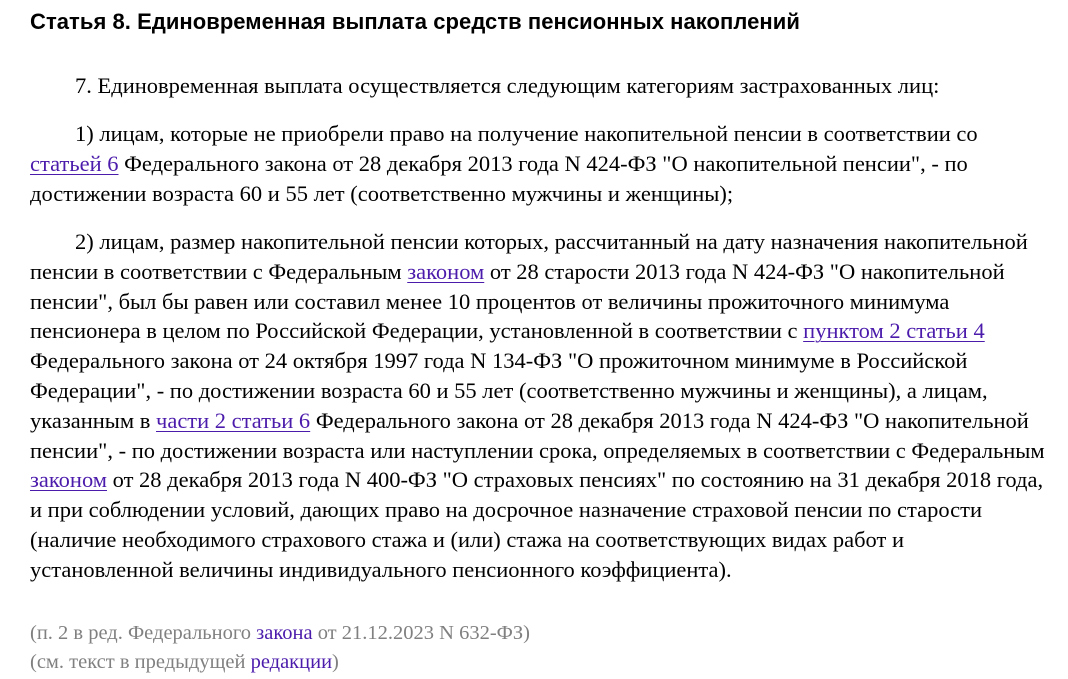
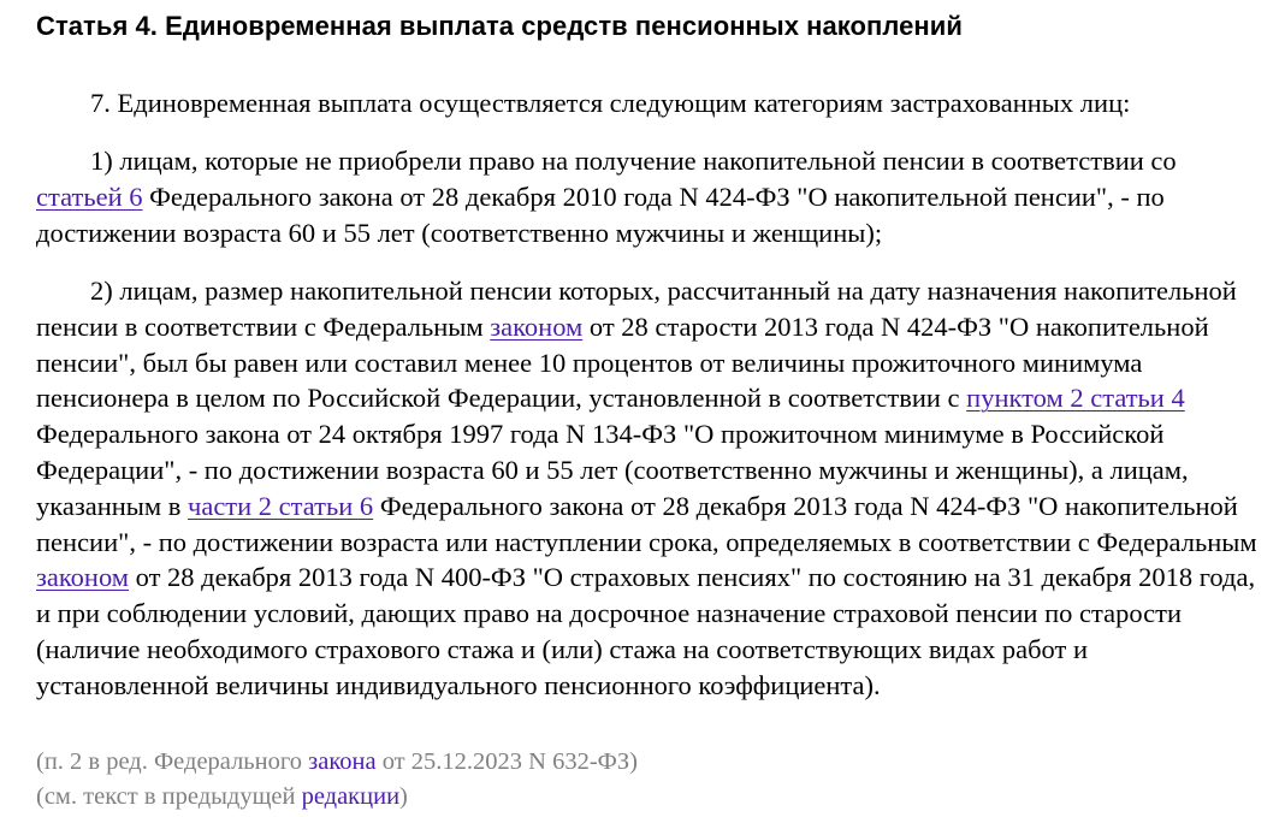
- Статья 8. Единовременная выплата средств пенсионных накоплений
+ Статья 4. Единовременная выплата средств пенсионных накоплений
  7. Единовременная выплата осуществляется следующим категориям застрахованных лиц:
- 1) лицам, которые не приобрели право на получение накопительной пенсии в соответствии со статьей 6 Федерального закона от 28 декабря 2013 года N 424-ФЗ "О накопительной пенсии", - по достижении возраста 60 и 55 лет (соответственно мужчины и женщины);
+ 1) лицам, которые не приобрели право на получение накопительной пенсии в соответствии со статьей 6 Федерального закона от 28 декабря 2010 года N 424-ФЗ "О накопительной пенсии", - по достижении возраста 60 и 55 лет (соответственно мужчины и женщины);
  2) лицам, размер накопительной пенсии которых, рассчитанный на дату назначения накопительной пенсии в соответствии с Федеральным законом от 28 старости 2013 года N 424-ФЗ "О накопительной пенсии", был бы равен или составил менее 10 процентов от величины прожиточного минимума пенсионера в целом по Российской Федерации, установленной в соответствии с пунктом 2 статьи 4 Федерального закона от 24 октября 1997 года N 134-ФЗ "О прожиточном минимуме в Российской Федерации", - по достижении возраста 60 и 55 лет (соответственно мужчины и женщины), а лицам, указанным в части 2 статьи 6 Федерального закона от 28 декабря 2013 года N 424-ФЗ "О накопительной пенсии", - по достижении возраста или наступлении срока, определяемых в соответствии с Федеральным законом от 28 декабря 2013 года N 400-ФЗ "О страховых пенсиях" по состоянию на 31 декабря 2018 года, и при соблюдении условий, дающих право на досрочное назначение страховой пенсии по старости (наличие необходимого страхового стажа и (или) стажа на соответствующих видах работ и установленной величины индивидуального пенсионного коэффициента).
- (п. 2 в ред. Федерального закона от 21.12.2023 N 632-ФЗ)
+ (п. 2 в ред. Федерального закона от 25.12.2023 N 632-ФЗ)
  (см. текст в предыдущей редакции)
